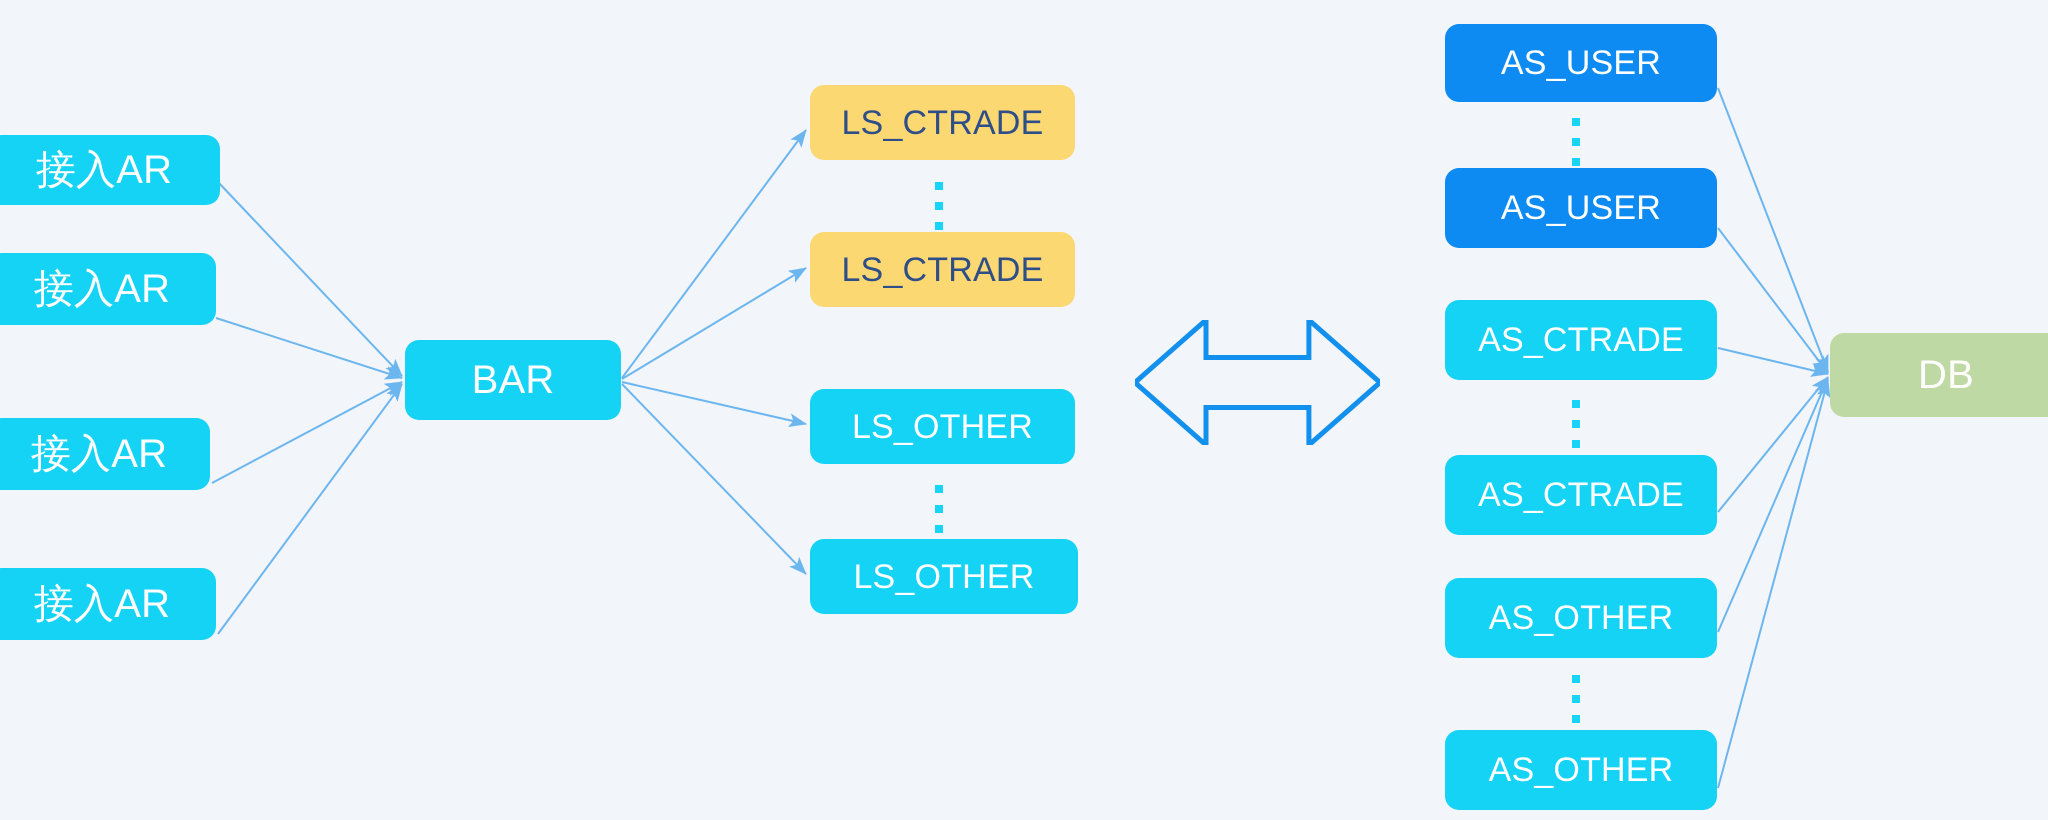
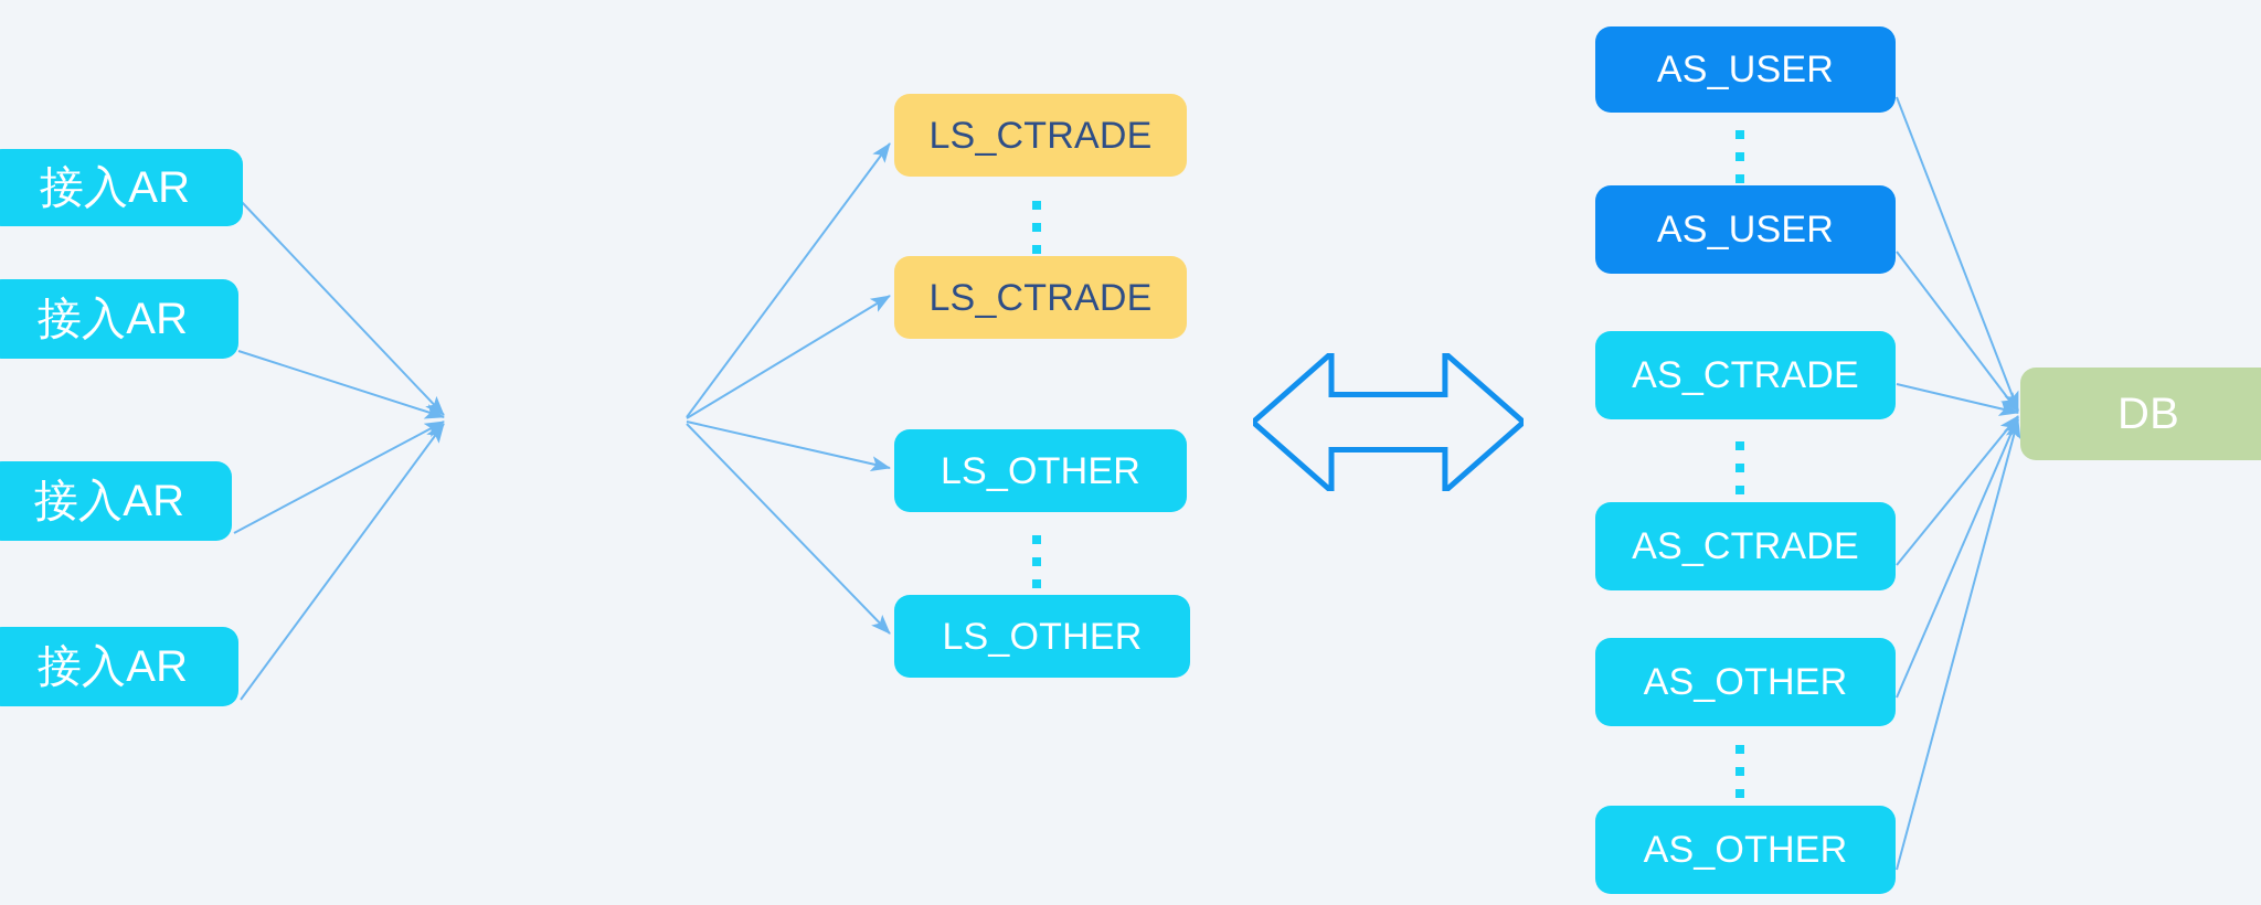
  接入AR
  接入AR
  接入AR
  接入AR
- BAR
  LS_CTRADE
  LS_CTRADE
  LS_OTHER
  LS_OTHER
  AS_USER
  AS_USER
  AS_CTRADE
  AS_CTRADE
  AS_OTHER
  AS_OTHER
  DB
